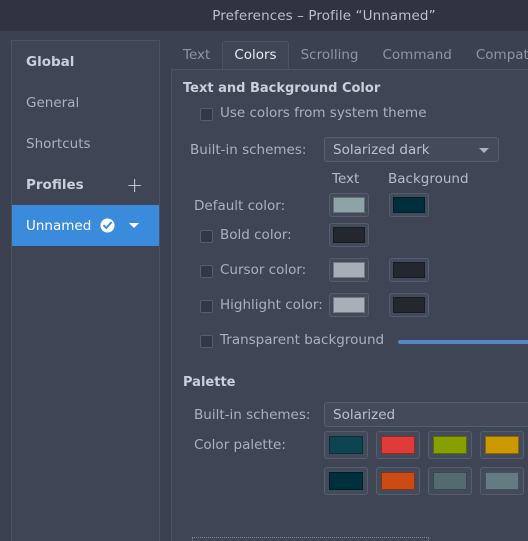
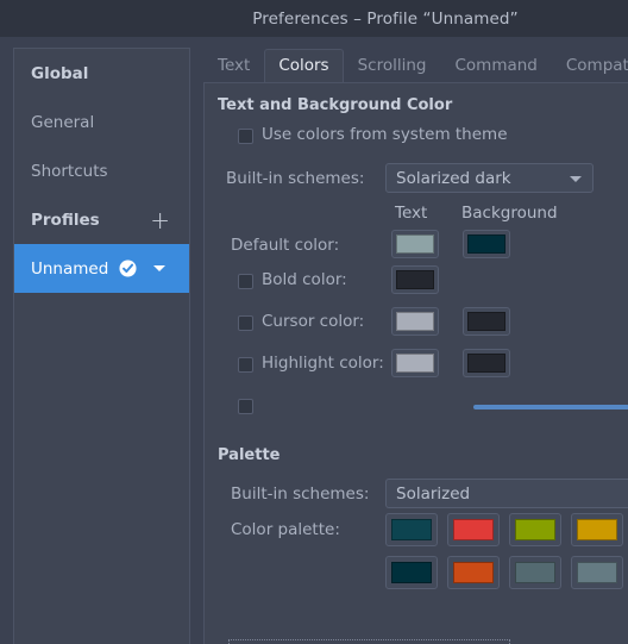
  Preferences – Profile “Unnamed”
  Global
  General
  Shortcuts
  Profiles
  +
  Unnamed
  Text
  Colors
  Scrolling
  Command
  Compat
  Text and Background Color
  Use colors from system theme
  Built-in schemes:
  Solarized dark
  Text
  Background
  Default color:
  Bold color:
  Cursor color:
  Highlight color:
- Transparent background
  Palette
  Built-in schemes:
  Solarized
  Color palette:
